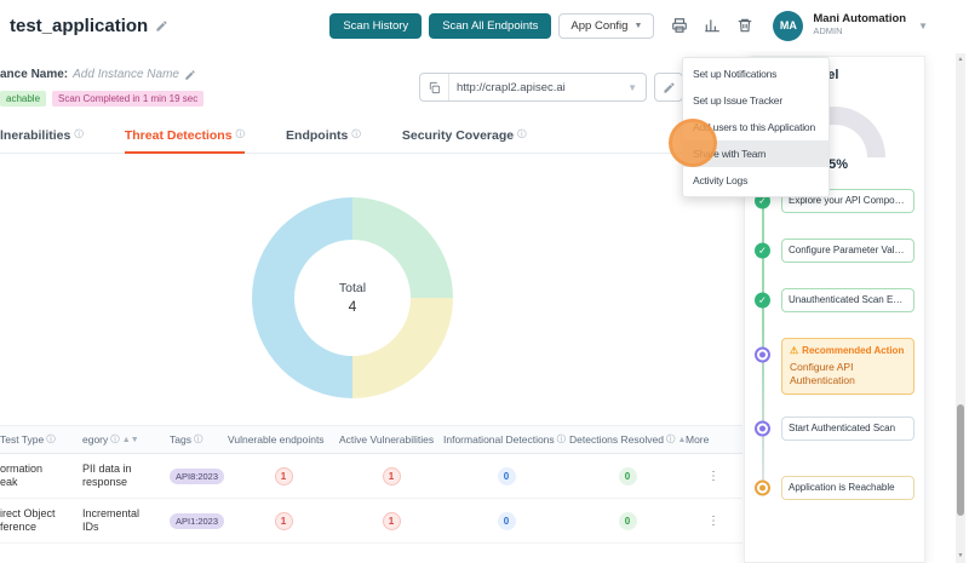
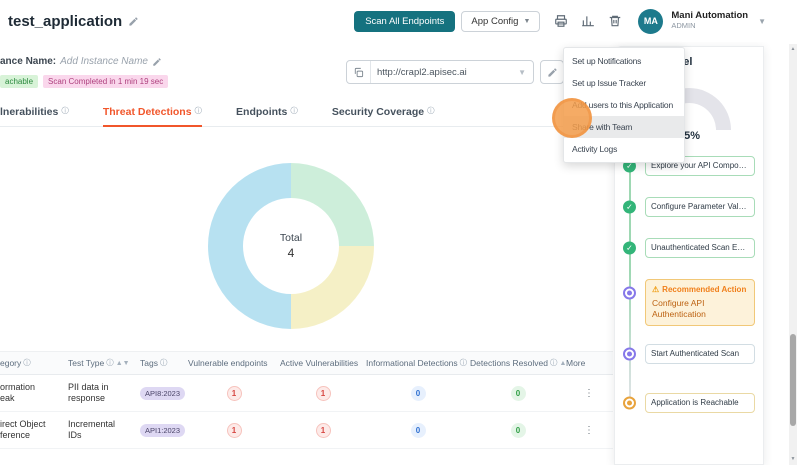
  test_application
- Scan History
  Scan All Endpoints
  App Config
  MA
  Mani Automation
  ADMIN
  ▼
  ance Name:
  Add Instance Name
  achable
  Scan Completed in 1 min 19 sec
  http://crapl2.apisec.ai
  ▼
  lnerabilities
  ⓘ
  Threat Detections
  ⓘ
  Endpoints
  ⓘ
  Security Coverage
  ⓘ
  Total
  4
- Test Type
+ egory
  ⓘ
- egory
+ Test Type
  ⓘ
  Tags
  ⓘ
  Vulnerable endpoints
  Active Vulnerabilities
  Informational Detections
  ⓘ
  Detections Resolved
  ⓘ
  More
  ormation
  eak
  PII data in
  response
  API8:2023
  1
  1
  0
  0
  ⋮
  irect Object
  ference
  Incremental
  IDs
  API1:2023
  1
  1
  0
  0
  ⋮
  ✓
  Explore your API Compositio
  ✓
  Configure Parameter Values
  ✓
  Unauthenticated Scan Exe...
  ⚠
  Recommended Action
  Configure API Authentication
  Start Authenticated Scan
  Application is Reachable
  Set up Notifications
  Set up Issue Tracker
  Add users to this Application
  Share with Team
  Activity Logs
